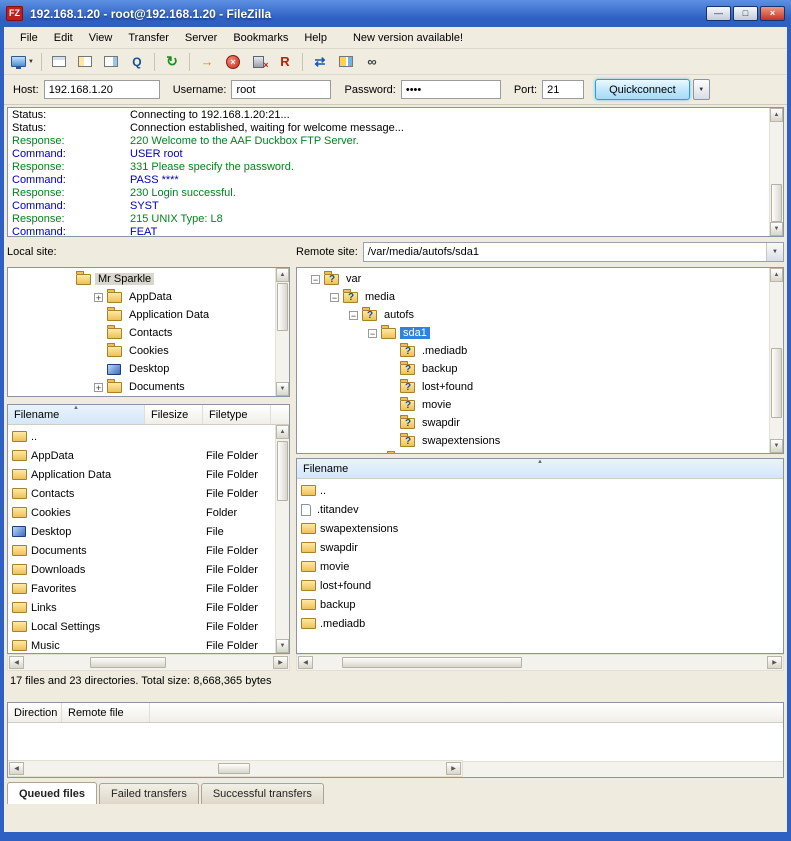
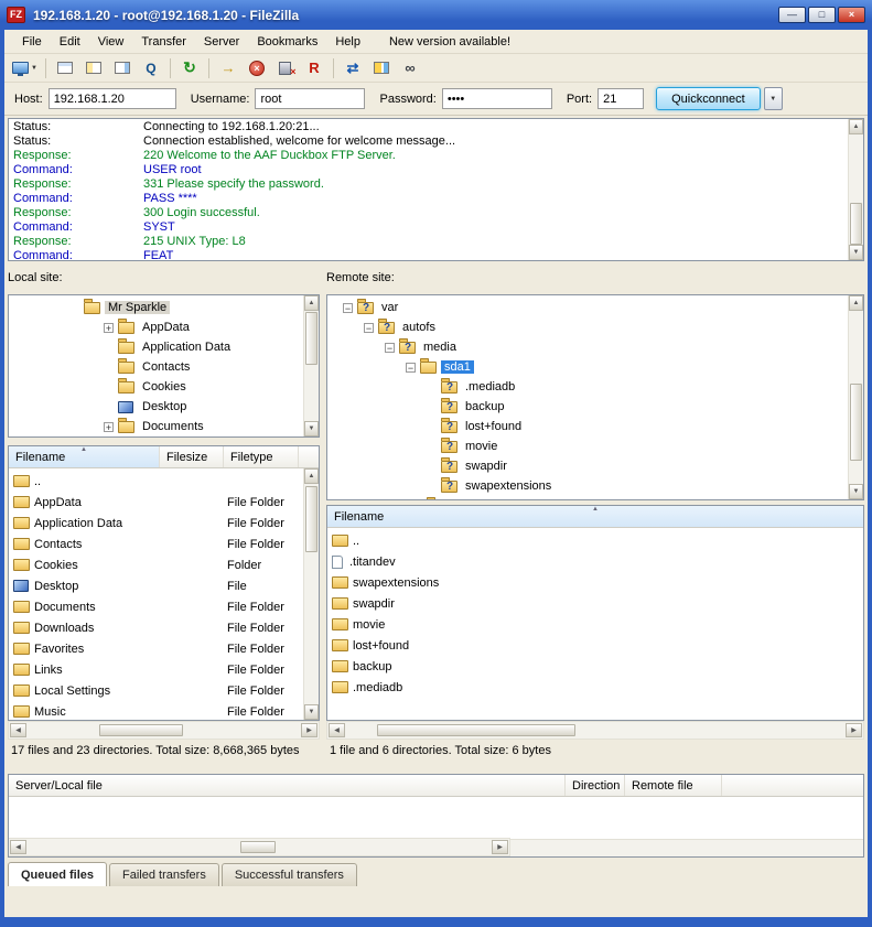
  FZ
  192.168.1.20 - root@192.168.1.20 - FileZilla
  —
  □
  ×
  File
  Edit
  View
  Transfer
  Server
  Bookmarks
  Help
  New version available!
  Q
  ↻
  →
  ×
  ×
  R
  ⇄
  ∞
  Host:
  192.168.1.20
  Username:
  root
  Password:
  ••••
  Port:
  21
  Quickconnect
  Status:
  Connecting to 192.168.1.20:21...
  Status:
- Connection established, waiting for welcome message...
+ Connection established, welcome for welcome message...
  Response:
  220 Welcome to the AAF Duckbox FTP Server.
  Command:
  USER root
  Response:
  331 Please specify the password.
  Command:
  PASS ****
  Response:
- 230 Login successful.
+ 300 Login successful.
  Command:
  SYST
  Response:
  215 UNIX Type: L8
  Command:
  FEAT
  Local site:
  Remote site:
- /var/media/autofs/sda1
  Mr Sparkle
  +
  AppData
  Application Data
  Contacts
  Cookies
  Desktop
  +
  Documents
  −
  ?
  var
  −
  ?
- media
+ autofs
  −
  ?
- autofs
+ media
  −
  sda1
  ?
  .mediadb
  ?
  backup
  ?
  lost+found
  ?
  movie
  ?
  swapdir
  ?
  swapextensions
  Filename
  Filesize
  Filetype
  ..
  AppData
  File Folder
  Application Data
  File Folder
  Contacts
  File Folder
  Cookies
  Folder
  Desktop
  File
  Documents
  File Folder
  Downloads
  File Folder
  Favorites
  File Folder
  Links
  File Folder
  Local Settings
  File Folder
  Music
  File Folder
  Filename
  ..
  .titandev
  swapextensions
  swapdir
  movie
  lost+found
  backup
  .mediadb
  17 files and 23 directories. Total size: 8,668,365 bytes
+ 1 file and 6 directories. Total size: 6 bytes
+ Server/Local file
  Direction
  Remote file
  Queued files
  Failed transfers
  Successful transfers
